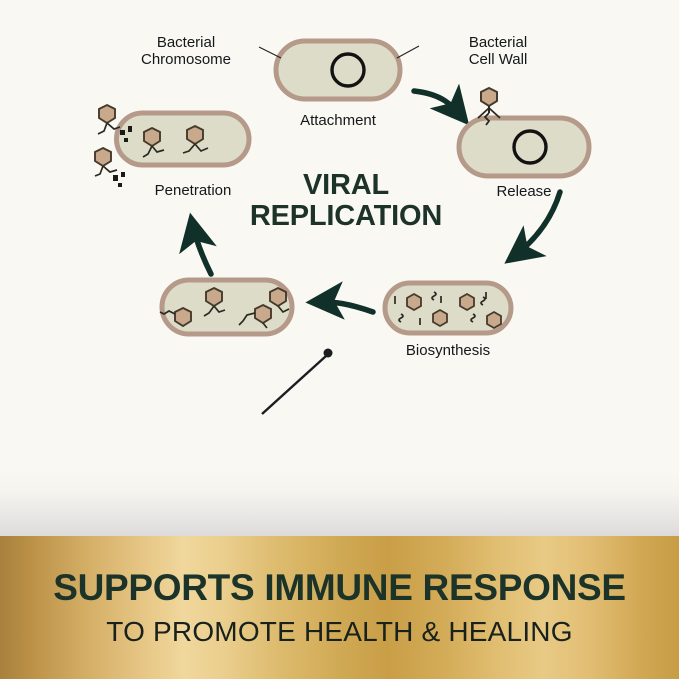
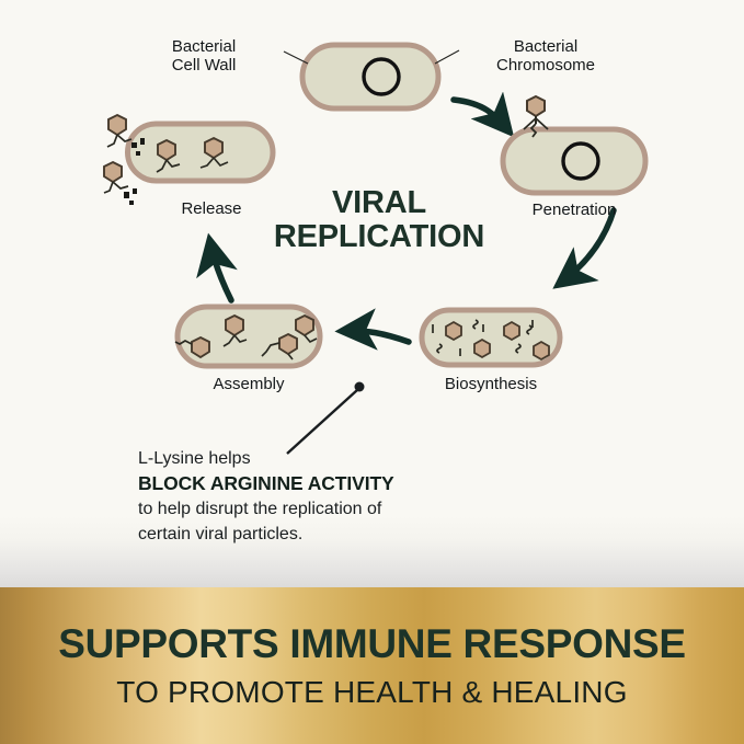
  Bacterial
- Chromosome
+ Cell Wall
  Bacterial
- Cell Wall
+ Chromosome
- Attachment
- Release
+ Penetration
  Biosynthesis
+ Assembly
- Penetration
+ Release
  VIRAL
  REPLICATION
+ L-Lysine helps
+ BLOCK ARGININE ACTIVITY
+ to help disrupt the replication of
+ certain viral particles.
  SUPPORTS IMMUNE RESPONSE
  TO PROMOTE HEALTH & HEALING
